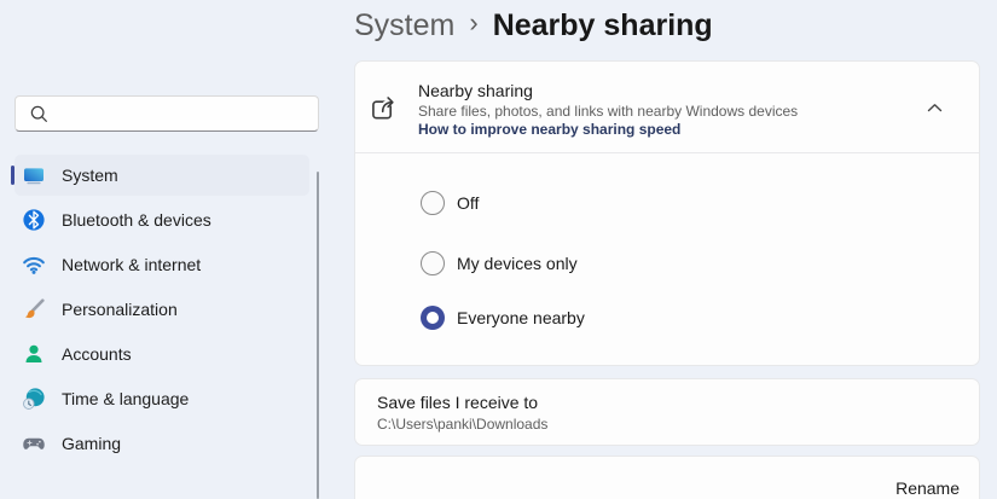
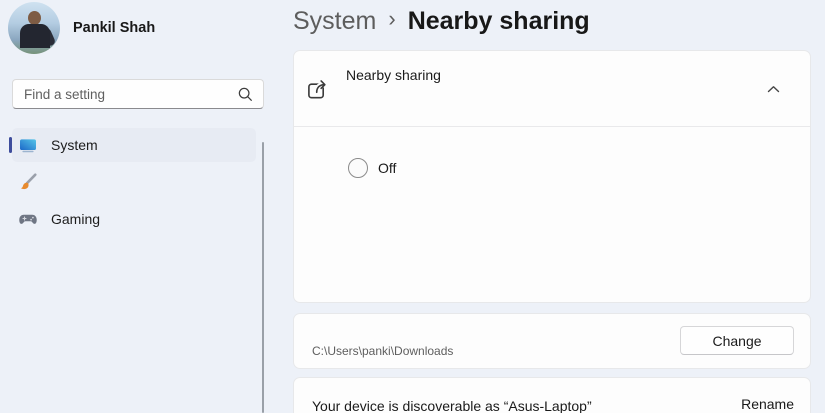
+ Pankil Shah
+ Find a setting
  System
- Bluetooth & devices
- Network & internet
- Personalization
- Accounts
- Time & language
  Gaming
  System
  ›
  Nearby sharing
  Nearby sharing
- Share files, photos, and links with nearby Windows devices
- How to improve nearby sharing speed
  Off
- My devices only
- Everyone nearby
- Save files I receive to
  C:\Users\panki\Downloads
+ Change
+ Your device is discoverable as “Asus-Laptop”
  Rename
